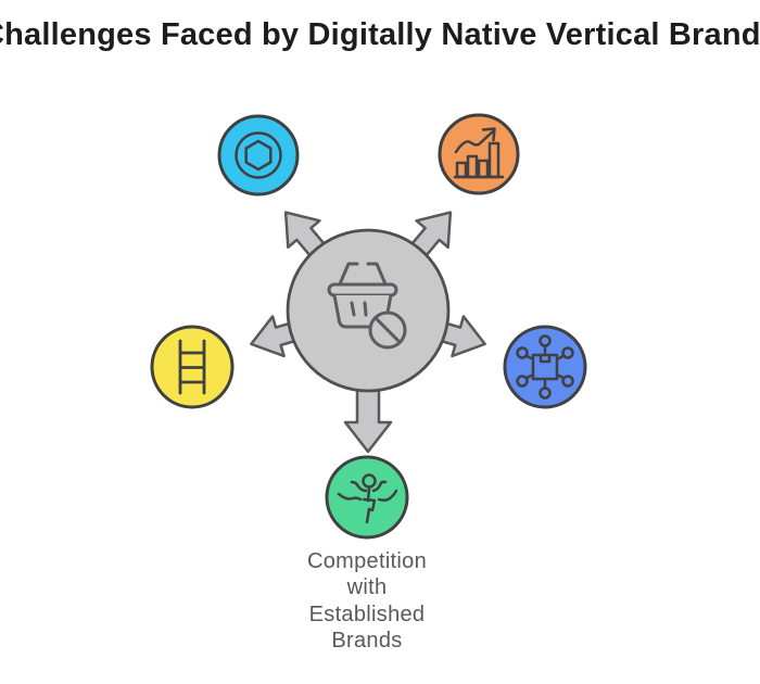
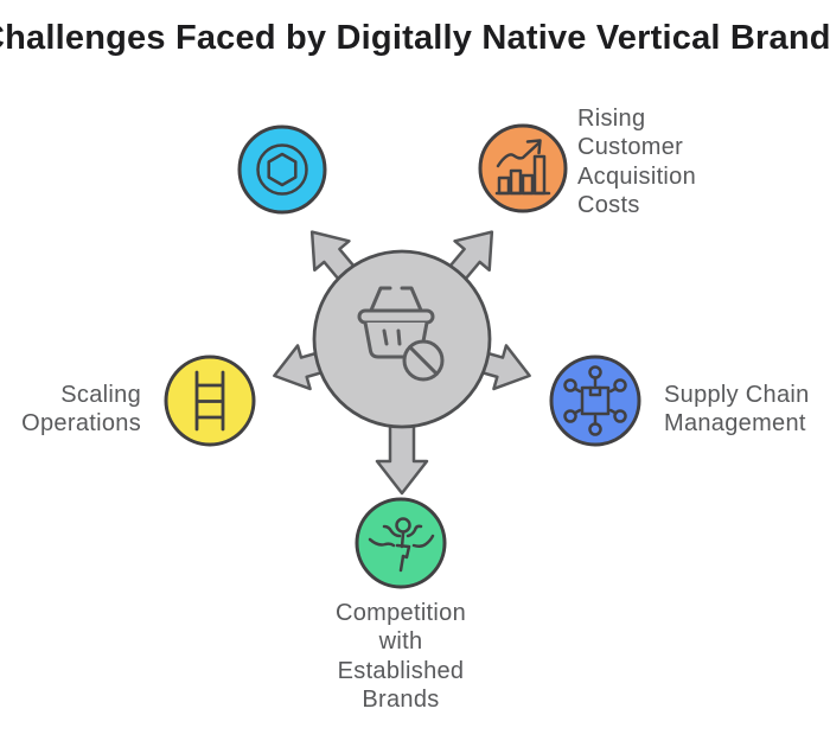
  hallenges Faced by Digitally Native Vertical Brand
+ Rising
+ Customer
+ Acquisition
+ Costs
+ Scaling
+ Operations
+ Supply Chain
+ Management
  Competition
  with
  Established
  Brands
